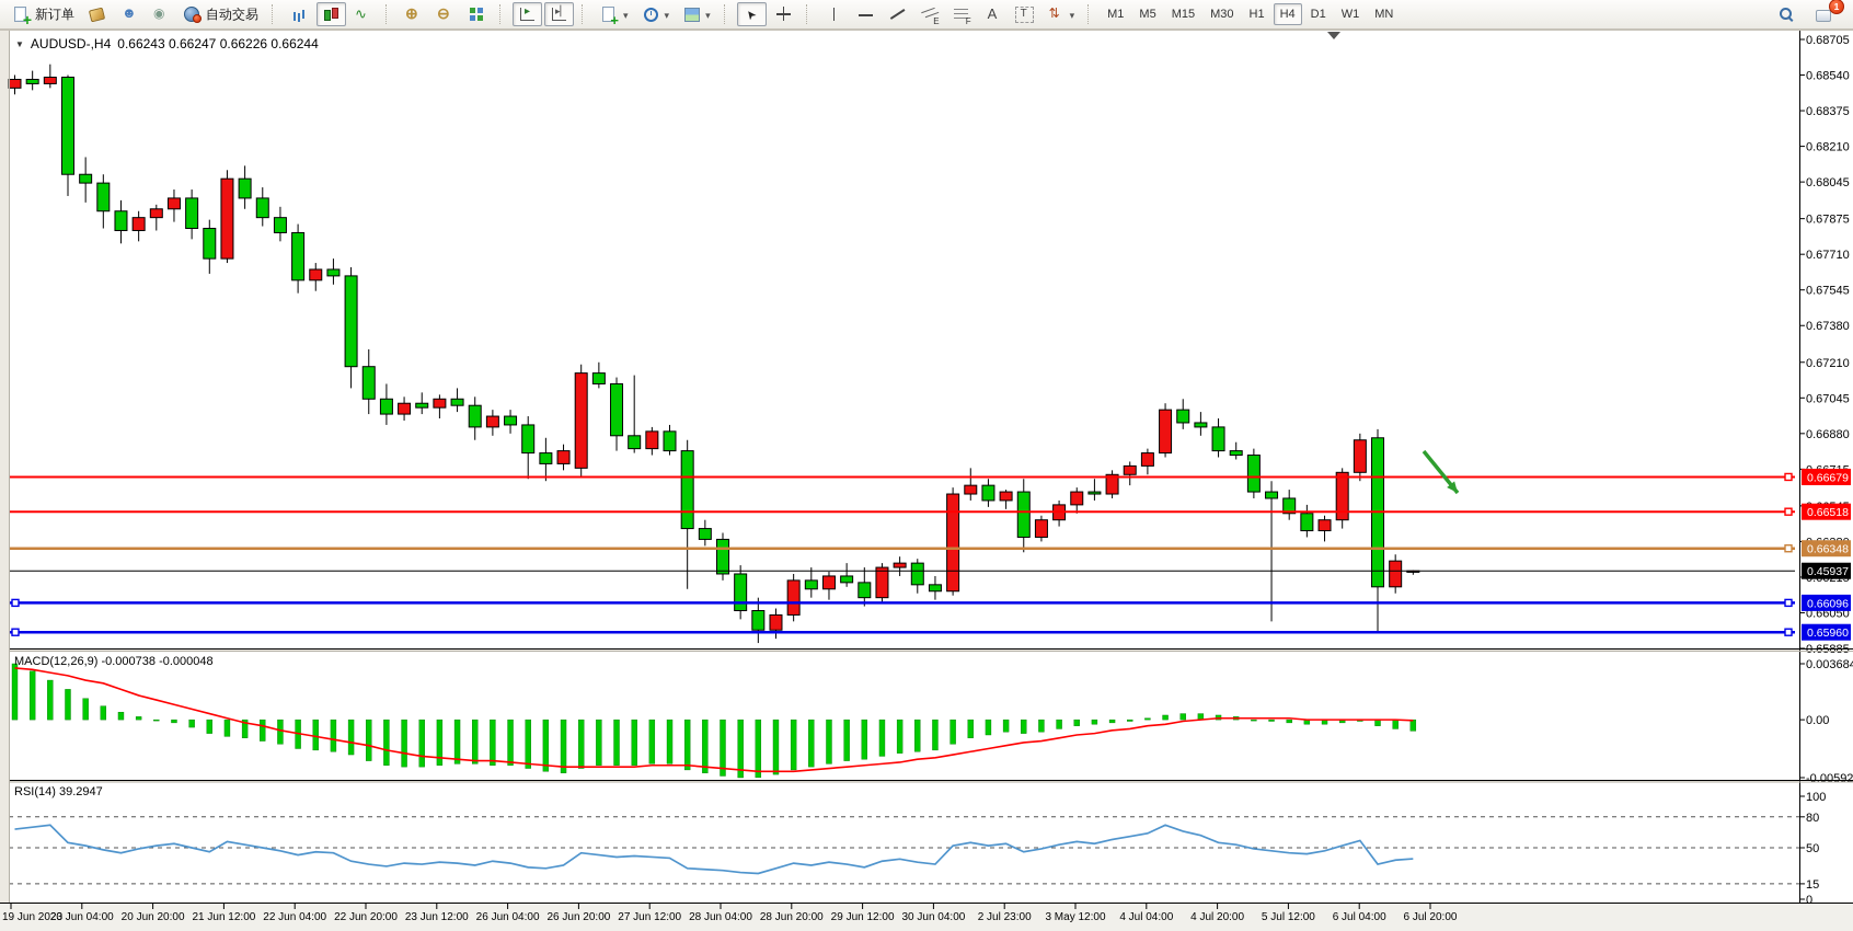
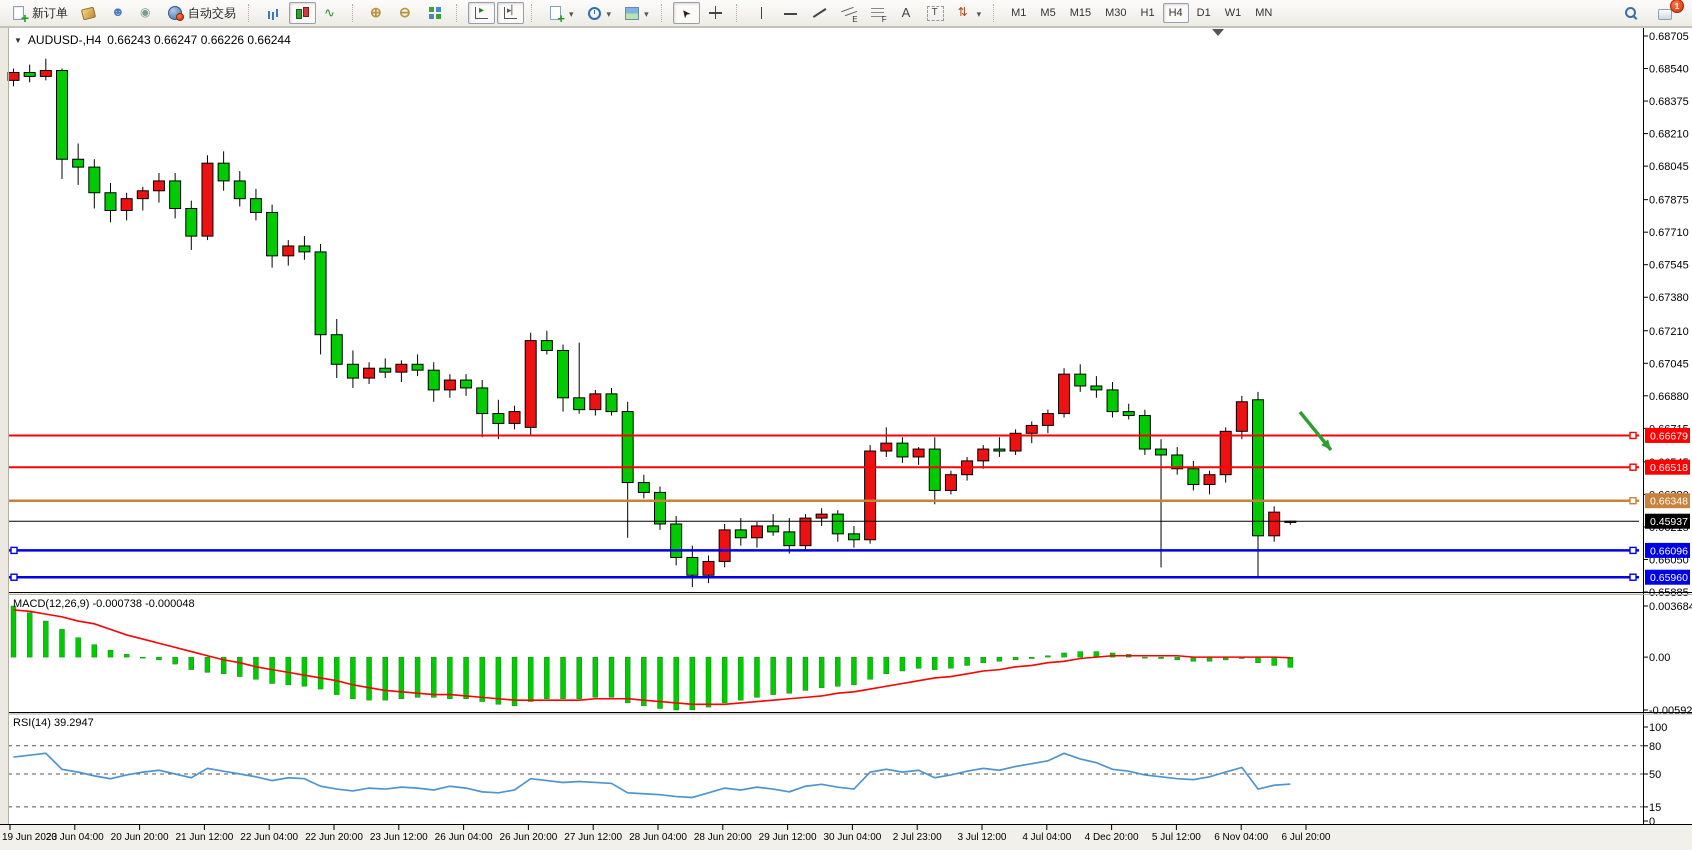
  新订单
  自动交易
  M1
  M5
  M15
  M30
  H1
  H4
  D1
  W1
  MN
  1
  0.68705
  0.68540
  0.68375
  0.68210
  0.68045
  0.67875
  0.67710
  0.67545
  0.67380
  0.67210
  0.67045
  0.66880
  0.66050
  0.66679
  0.66518
  0.66348
  0.45937
  0.66096
  0.65960
  0.00368
  0.00
  -0.00592
  100
  80
  50
  15
  0
  19 Jun 2023
  20 Jun 04:00
  20 Jun 20:00
  21 Jun 12:00
  22 Jun 04:00
  22 Jun 20:00
  23 Jun 12:00
  26 Jun 04:00
  26 Jun 20:00
  27 Jun 12:00
  28 Jun 04:00
  28 Jun 20:00
  29 Jun 12:00
  30 Jun 04:00
  2 Jul 23:00
- 3 May 12:00
+ 3 Jul 12:00
  4 Jul 04:00
- 4 Jul 20:00
+ 4 Dec 20:00
  5 Jul 12:00
- 6 Jul 04:00
+ 6 Nov 04:00
  6 Jul 20:00
  ▼
  AUDUSD-,H4
  0.66243 0.66247 0.66226 0.66244
  MACD(12,26,9) -0.000738 -0.000048
  RSI(14) 39.2947
